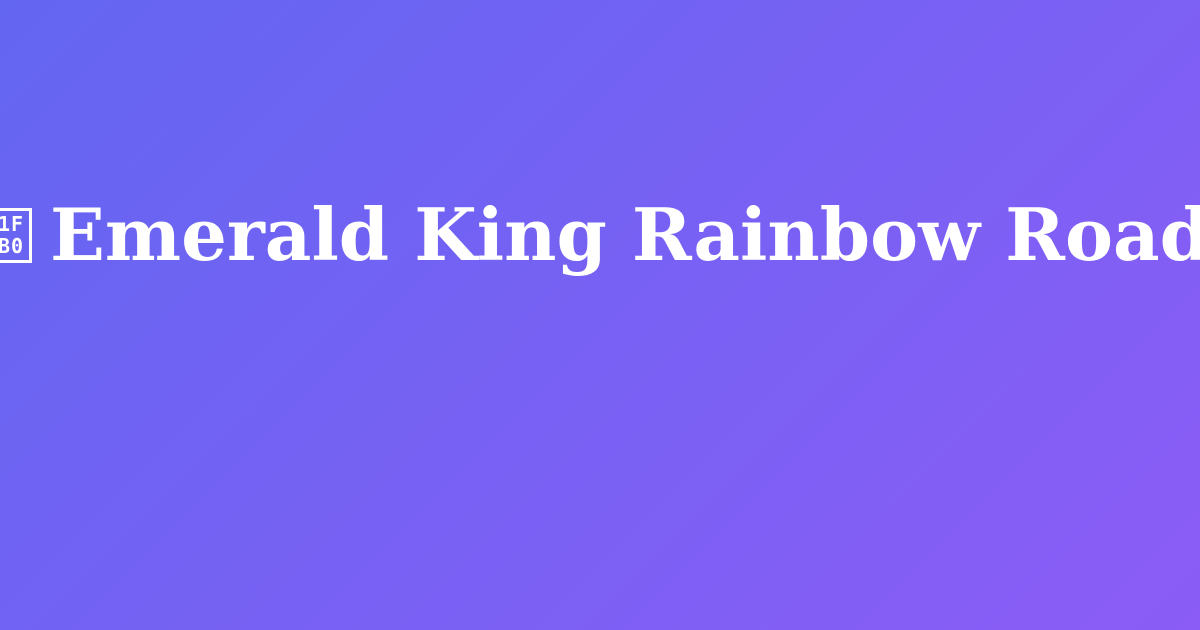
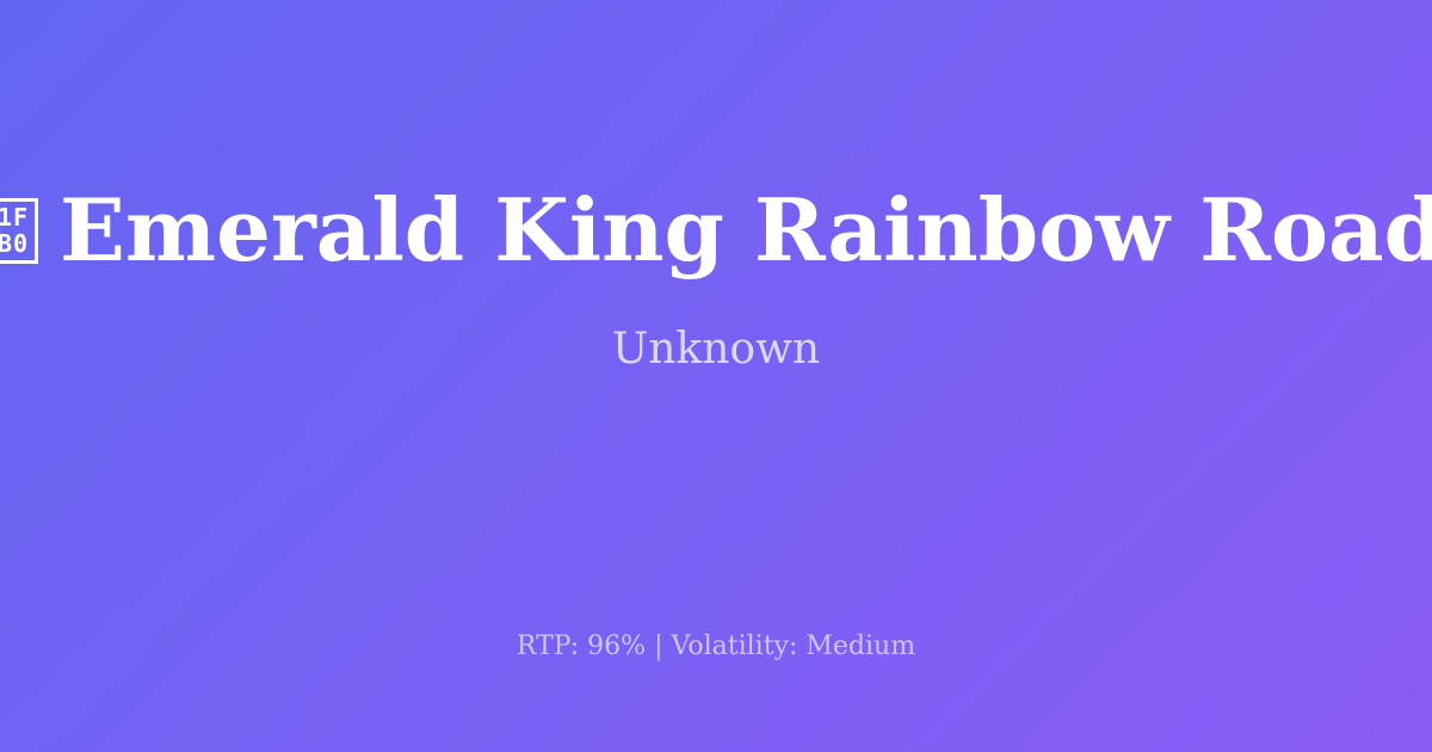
  1F
  B0
  Emerald King Rainbow Road
+ Unknown
+ RTP: 96% | Volatility: Medium
